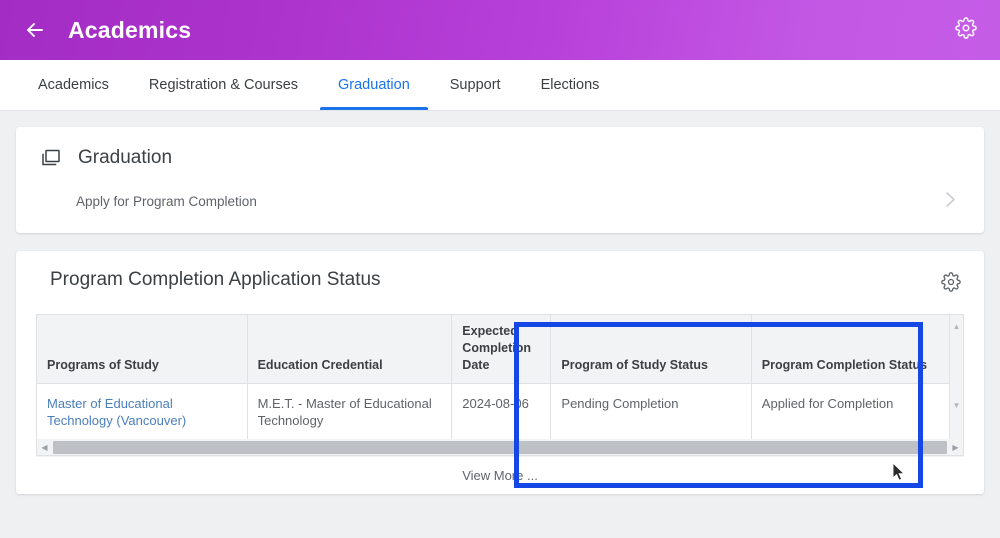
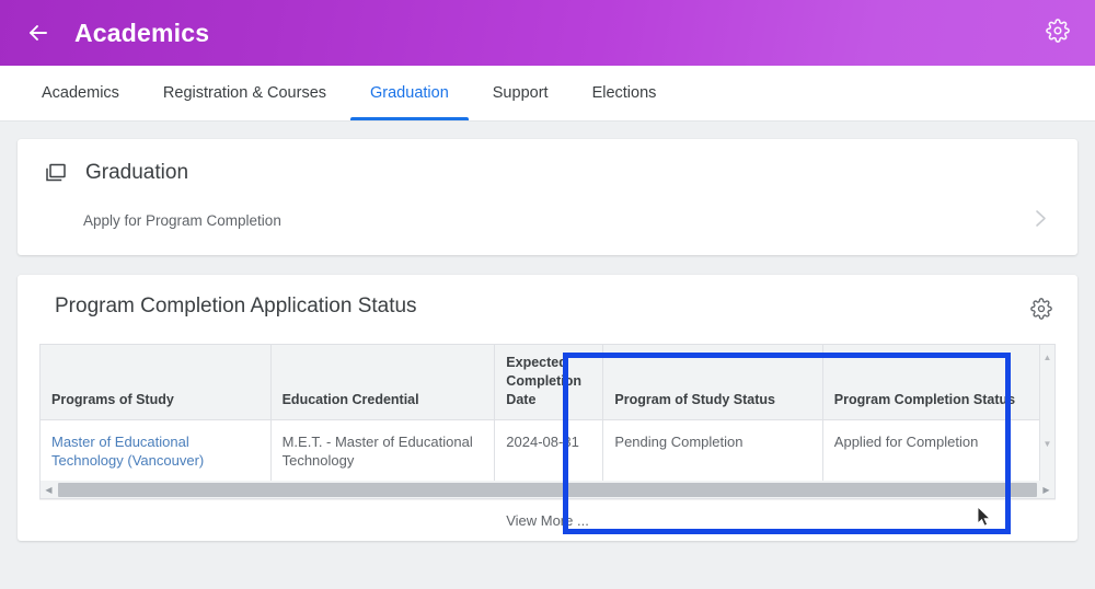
  Academics
  Academics
  Registration & Courses
  Graduation
  Support
  Elections
  Graduation
  Apply for Program Completion
  Program Completion Application Status
  Programs of Study	Education Credential	Expected Completion Date	Program of Study Status	Program Completion Status
- Master of Educational Technology (Vancouver)	M.E.T. - Master of Educational Technology	2024-08-06	Pending Completion	Applied for Completion
+ Master of Educational Technology (Vancouver)	M.E.T. - Master of Educational Technology	2024-08-31	Pending Completion	Applied for Completion
  ▲
  ▼
  ◀
  ▶
  View More ...
